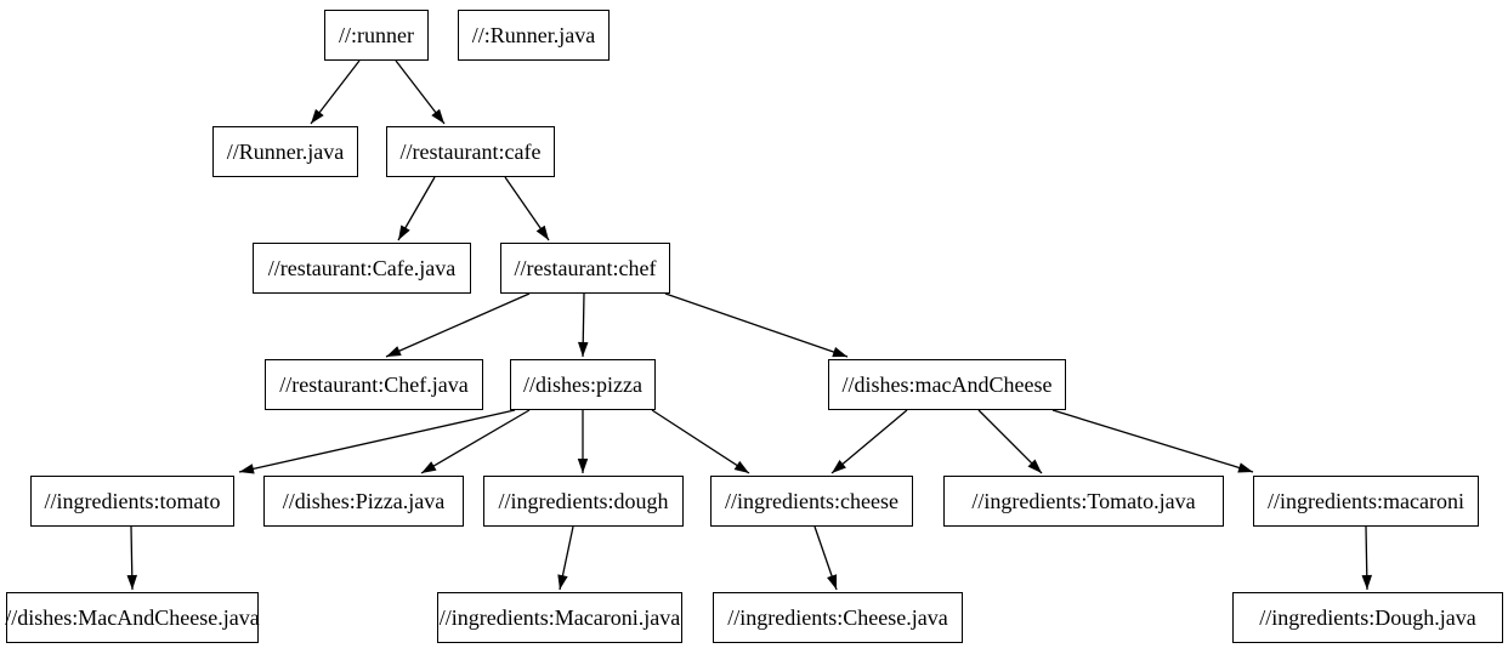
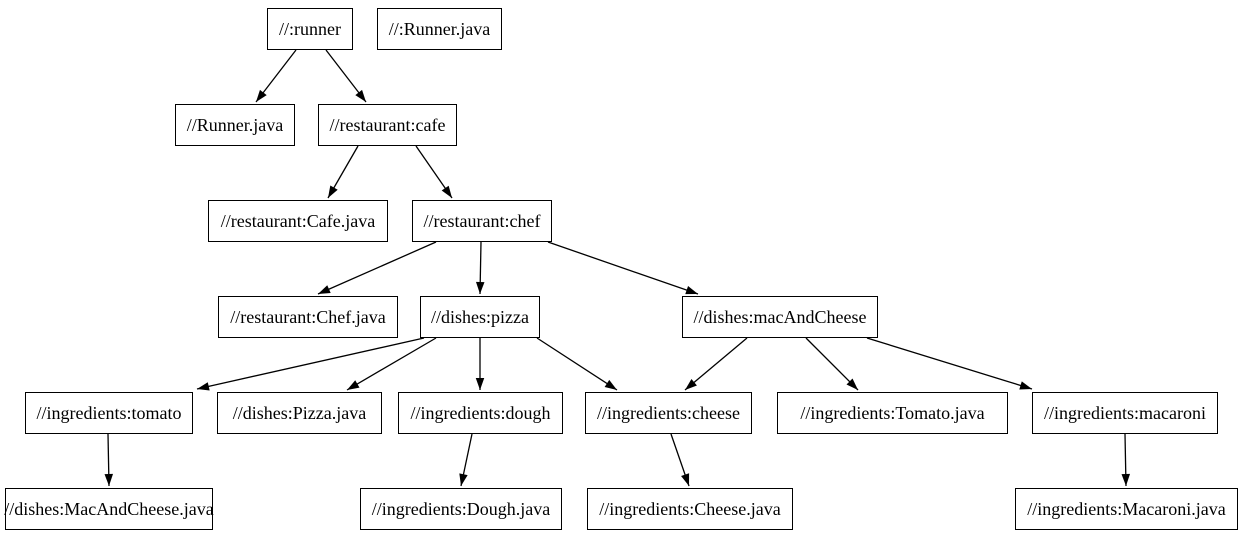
  //:runner
  //:Runner.java
  //Runner.java
  //restaurant:cafe
  //restaurant:Cafe.java
  //restaurant:chef
  //restaurant:Chef.java
  //dishes:pizza
  //dishes:macAndCheese
  //ingredients:tomato
  //dishes:Pizza.java
  //ingredients:dough
  //ingredients:cheese
  //ingredients:Tomato.java
  //ingredients:macaroni
  //dishes:MacAndCheese.java
- //ingredients:Macaroni.java
+ //ingredients:Dough.java
  //ingredients:Cheese.java
- //ingredients:Dough.java
+ //ingredients:Macaroni.java
